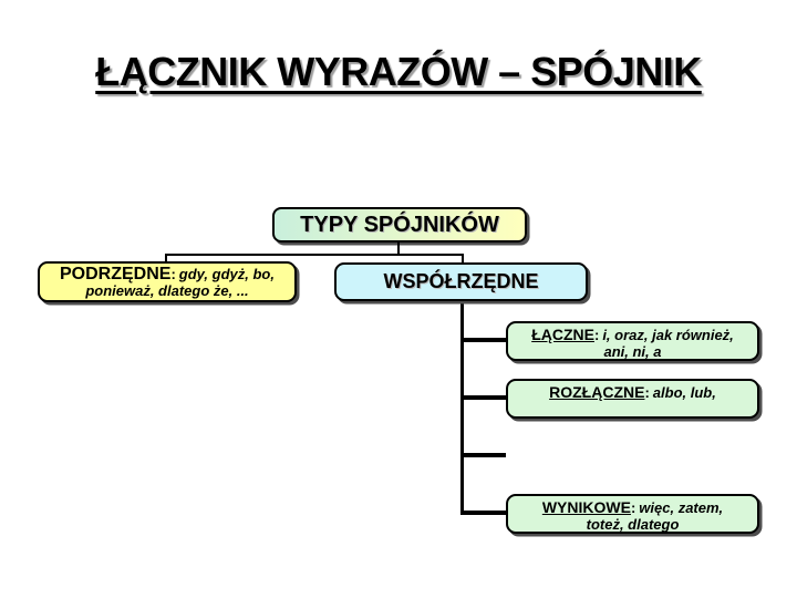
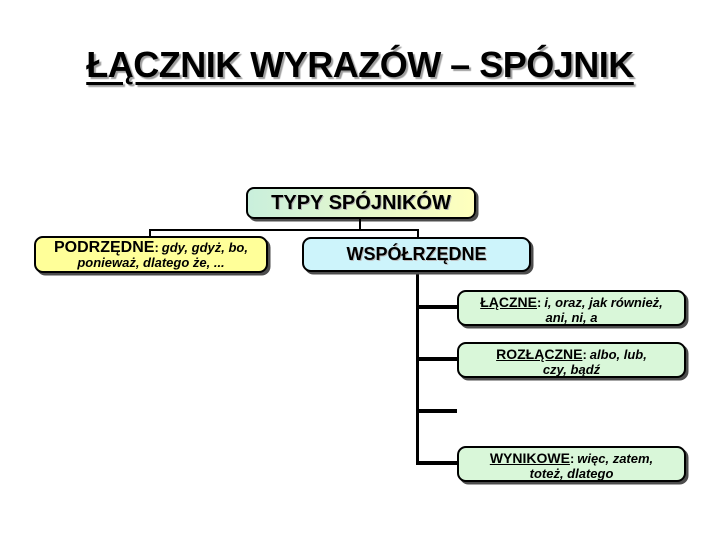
  ŁĄCZNIK WYRAZÓW – SPÓJNIK
  TYPY SPÓJNIKÓW
  PODRZĘDNE: gdy, gdyż, bo,
  ponieważ, dlatego że, ...
  WSPÓŁRZĘDNE
  ŁĄCZNE: i, oraz, jak również,
  ani, ni, a
  ROZŁĄCZNE: albo, lub,
+ czy, bądź
  WYNIKOWE: więc, zatem,
  toteż, dlatego
